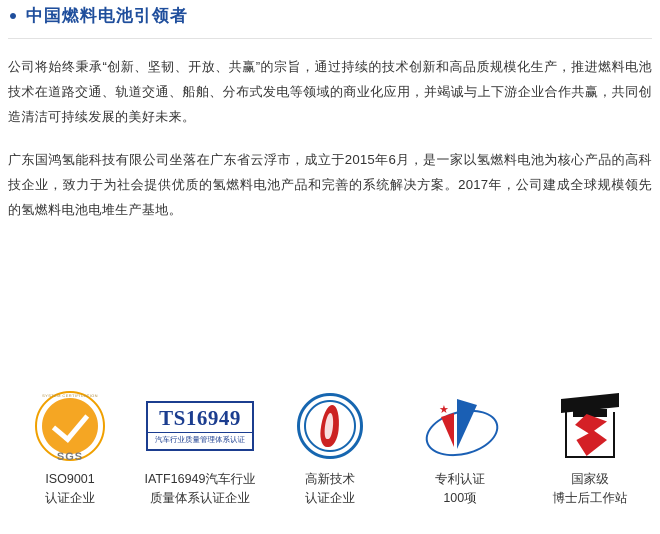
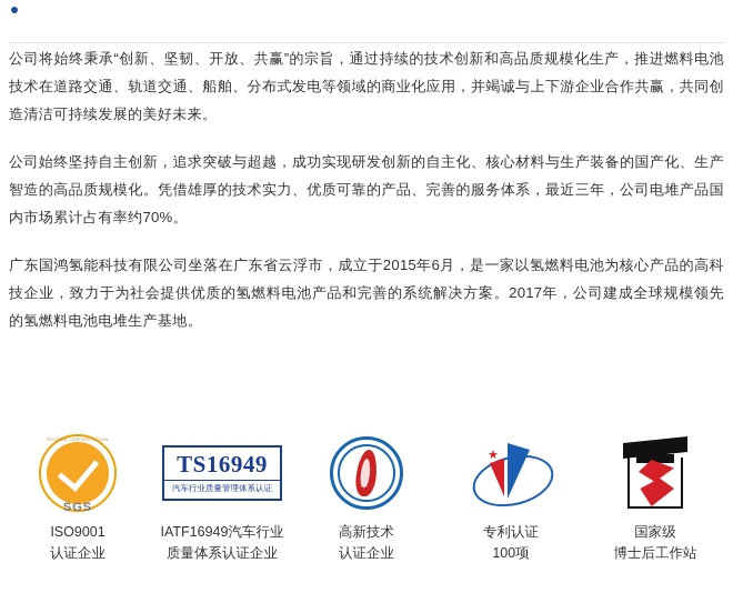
- 中国燃料电池引领者
  公司将始终秉承“创新、坚韧、开放、共赢”的宗旨，通过持续的技术创新和高品质规模化生产，推进燃料电池技术在道路交通、轨道交通、船舶、分布式发电等领域的商业化应用，并竭诚与上下游企业合作共赢，共同创造清洁可持续发展的美好未来。
+ 公司始终坚持自主创新，追求突破与超越，成功实现研发创新的自主化、核心材料与生产装备的国产化、生产智造的高品质规模化。凭借雄厚的技术实力、优质可靠的产品、完善的服务体系，最近三年，公司电堆产品国内市场累计占有率约70%。
  广东国鸿氢能科技有限公司坐落在广东省云浮市，成立于2015年6月，是一家以氢燃料电池为核心产品的高科技企业，致力于为社会提供优质的氢燃料电池产品和完善的系统解决方案。2017年，公司建成全球规模领先的氢燃料电池电堆生产基地。
  SGS
  ISO9001
  认证企业
  TS16949
  汽车行业质量管理体系认证
  IATF16949汽车行业
  质量体系认证企业
  高新技术
  认证企业
  ★
  专利认证
  100项
  国家级
  博士后工作站
